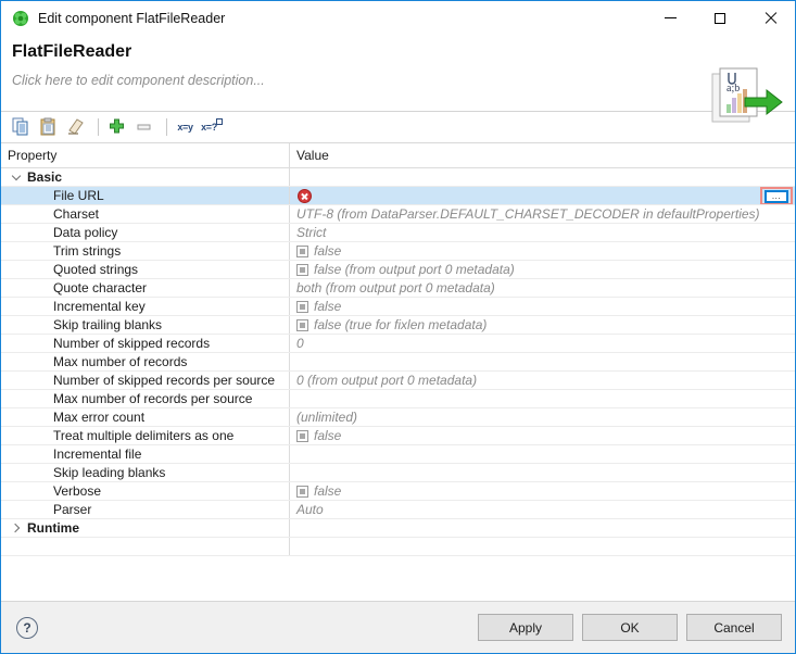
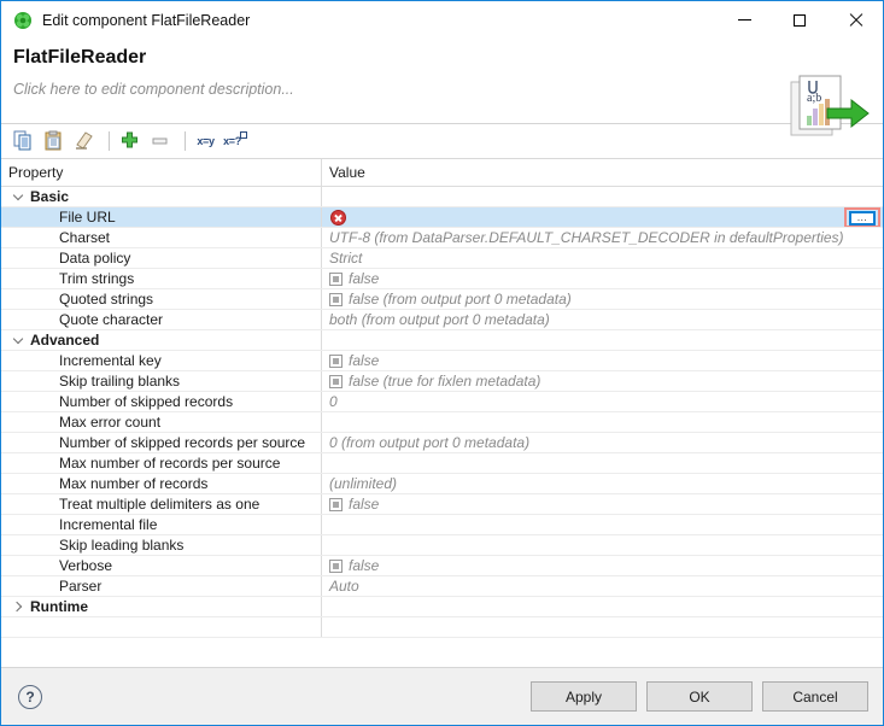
  Edit component FlatFileReader
  FlatFileReader
  Click here to edit component description...
  a;b
  x=y
  x=?
  Property
  Value
  Basic
  File URL
  ...
  Charset
  UTF-8 (from DataParser.DEFAULT_CHARSET_DECODER in defaultProperties)
  Data policy
  Strict
  Trim strings
  false
  Quoted strings
  false (from output port 0 metadata)
  Quote character
  both (from output port 0 metadata)
+ Advanced
  Incremental key
  false
  Skip trailing blanks
  false (true for fixlen metadata)
  Number of skipped records
  0
- Max number of records
+ Max error count
  Number of skipped records per source
  0 (from output port 0 metadata)
  Max number of records per source
- Max error count
+ Max number of records
  (unlimited)
  Treat multiple delimiters as one
  false
  Incremental file
  Skip leading blanks
  Verbose
  false
  Parser
  Auto
  Runtime
  ?
  Apply
  OK
  Cancel
